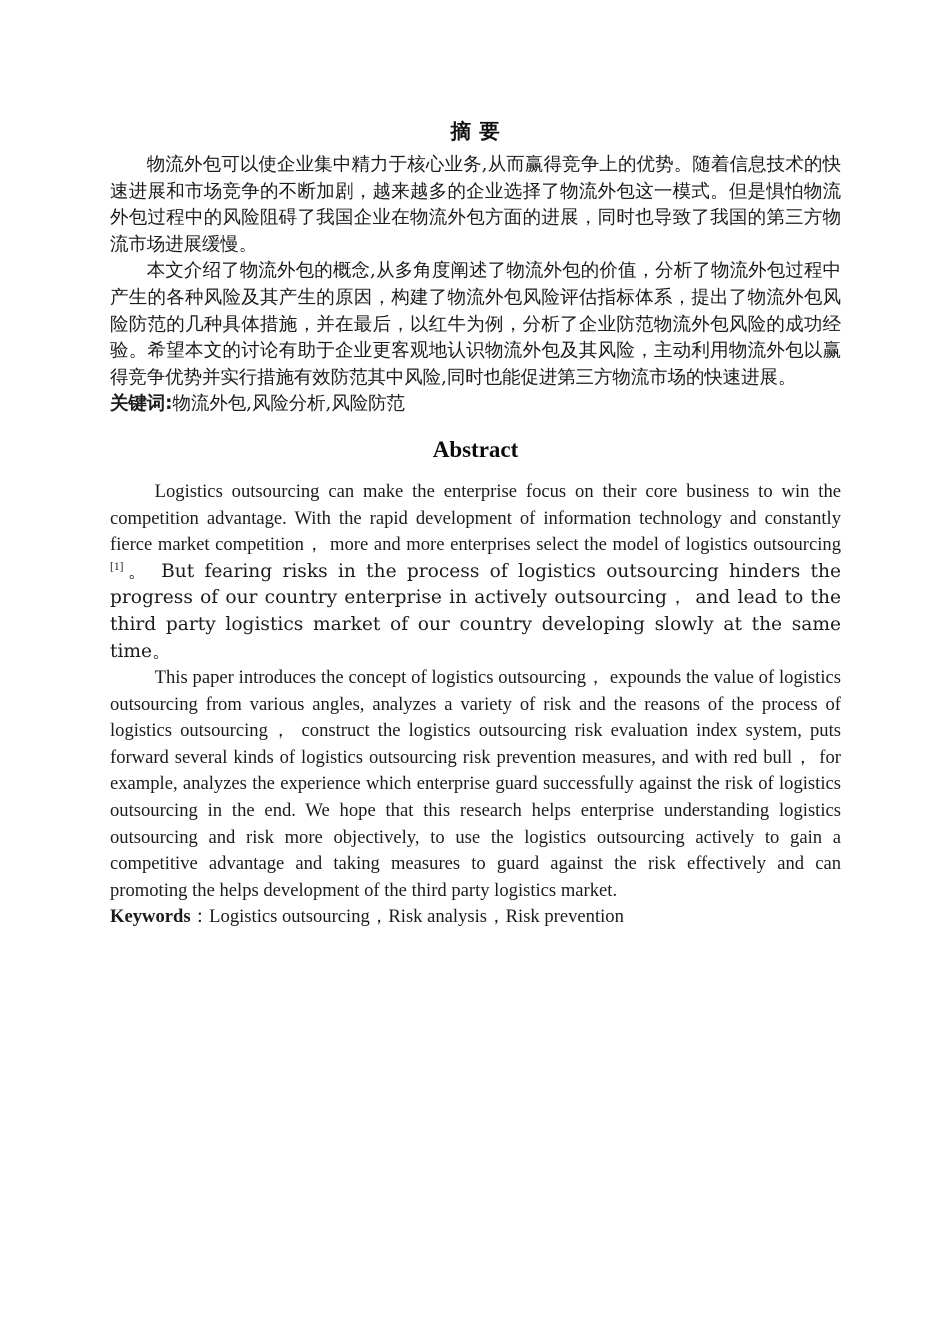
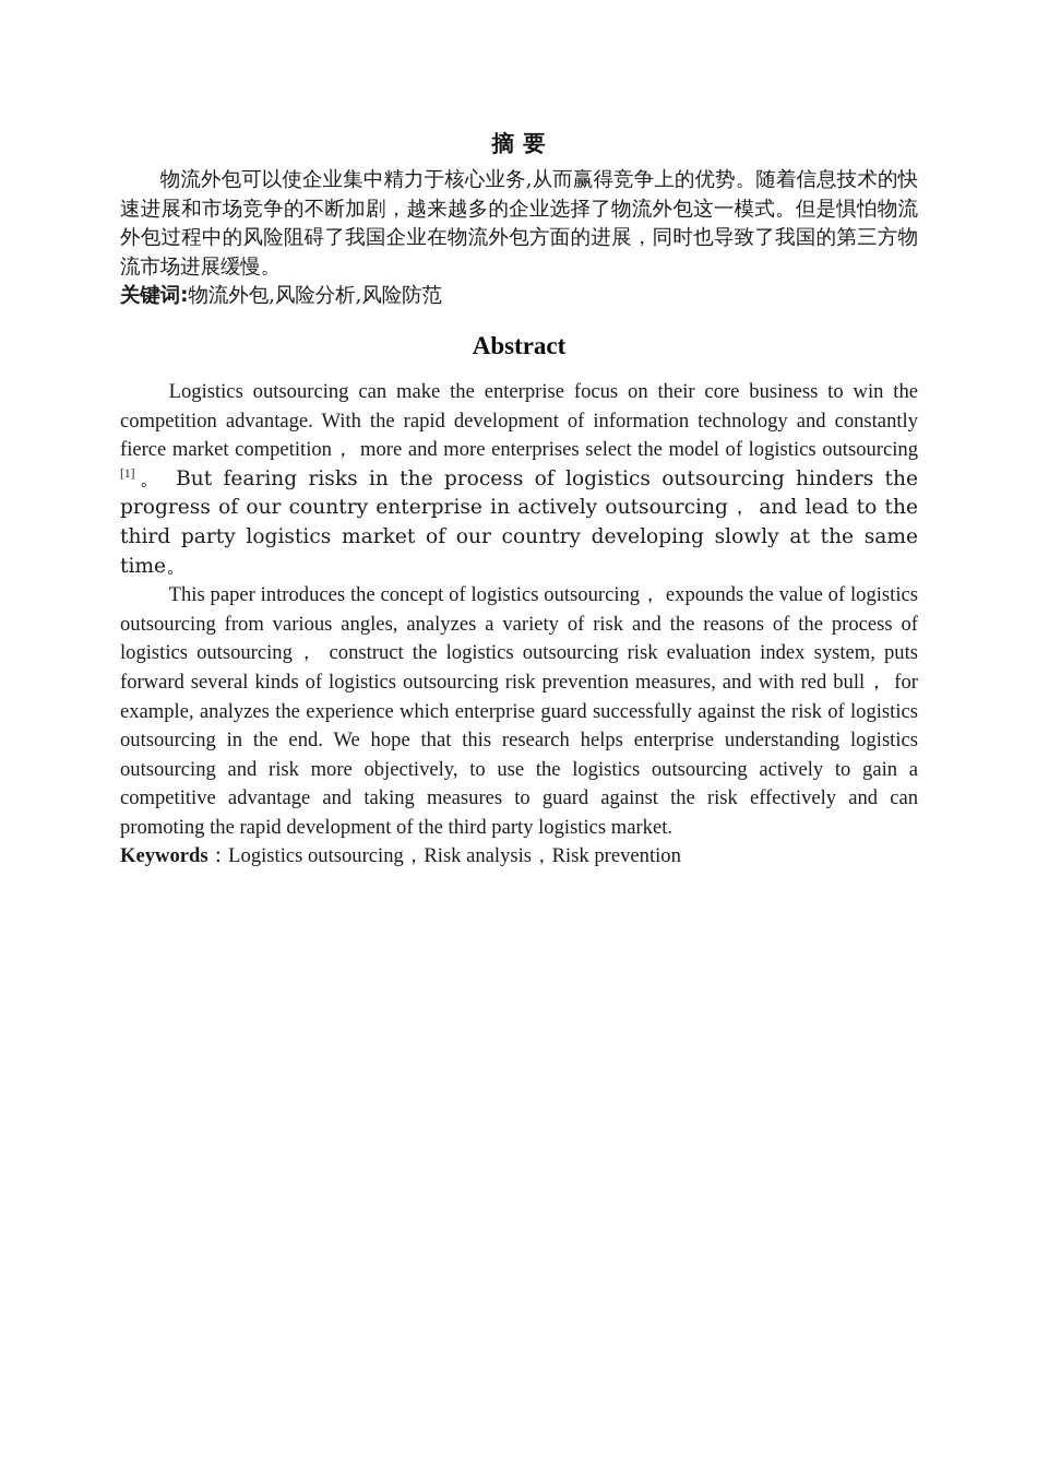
  摘 要
  物流外包可以使企业集中精力于核心业务,从而赢得竞争上的优势。随着信息技术的快速进展和市场竞争的不断加剧，越来越多的企业选择了物流外包这一模式。但是惧怕物流外包过程中的风险阻碍了我国企业在物流外包方面的进展，同时也导致了我国的第三方物流市场进展缓慢。
- 本文介绍了物流外包的概念,从多角度阐述了物流外包的价值，分析了物流外包过程中产生的各种风险及其产生的原因，构建了物流外包风险评估指标体系，提出了物流外包风险防范的几种具体措施，并在最后，以红牛为例，分析了企业防范物流外包风险的成功经验。希望本文的讨论有助于企业更客观地认识物流外包及其风险，主动利用物流外包以赢得竞争优势并实行措施有效防范其中风险,同时也能促进第三方物流市场的快速进展。
  关键词:物流外包,风险分析,风险防范
  Abstract
  Logistics outsourcing can make the enterprise focus on their core business to win the competition advantage. With the rapid development of information technology and constantly fierce market competition， more and more enterprises select the model of logistics outsourcing [1]。 But fearing risks in the process of logistics outsourcing hinders the progress of our country enterprise in actively outsourcing， and lead to the third party logistics market of our country developing slowly at the same time。
- This paper introduces the concept of logistics outsourcing， expounds the value of logistics outsourcing from various angles, analyzes a variety of risk and the reasons of the process of logistics outsourcing， construct the logistics outsourcing risk evaluation index system, puts forward several kinds of logistics outsourcing risk prevention measures, and with red bull， for example, analyzes the experience which enterprise guard successfully against the risk of logistics outsourcing in the end. We hope that this research helps enterprise understanding logistics outsourcing and risk more objectively, to use the logistics outsourcing actively to gain a competitive advantage and taking measures to guard against the risk effectively and can promoting the helps development of the third party logistics market.
+ This paper introduces the concept of logistics outsourcing， expounds the value of logistics outsourcing from various angles, analyzes a variety of risk and the reasons of the process of logistics outsourcing， construct the logistics outsourcing risk evaluation index system, puts forward several kinds of logistics outsourcing risk prevention measures, and with red bull， for example, analyzes the experience which enterprise guard successfully against the risk of logistics outsourcing in the end. We hope that this research helps enterprise understanding logistics outsourcing and risk more objectively, to use the logistics outsourcing actively to gain a competitive advantage and taking measures to guard against the risk effectively and can promoting the rapid development of the third party logistics market.
  Keywords：Logistics outsourcing，Risk analysis，Risk prevention
